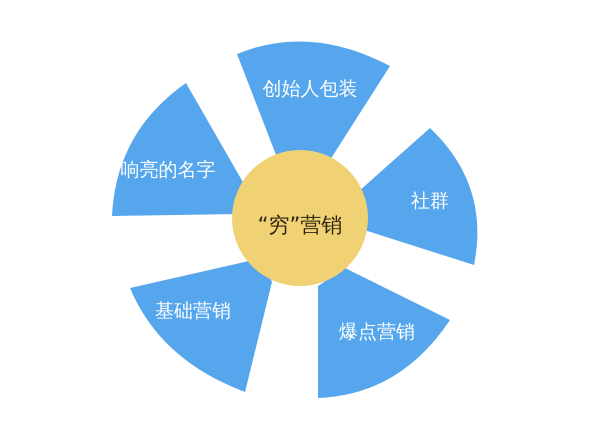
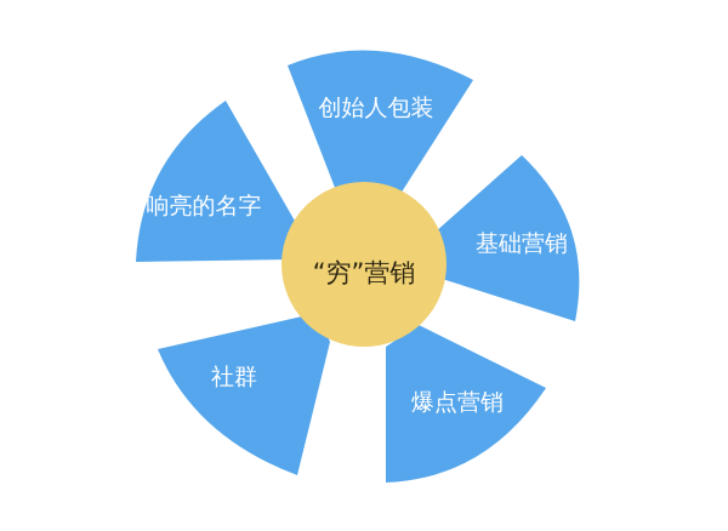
  创始人包装
- 社群
+ 基础营销
  爆点营销
- 基础营销
+ 社群
  响亮的名字
  “穷”营销
